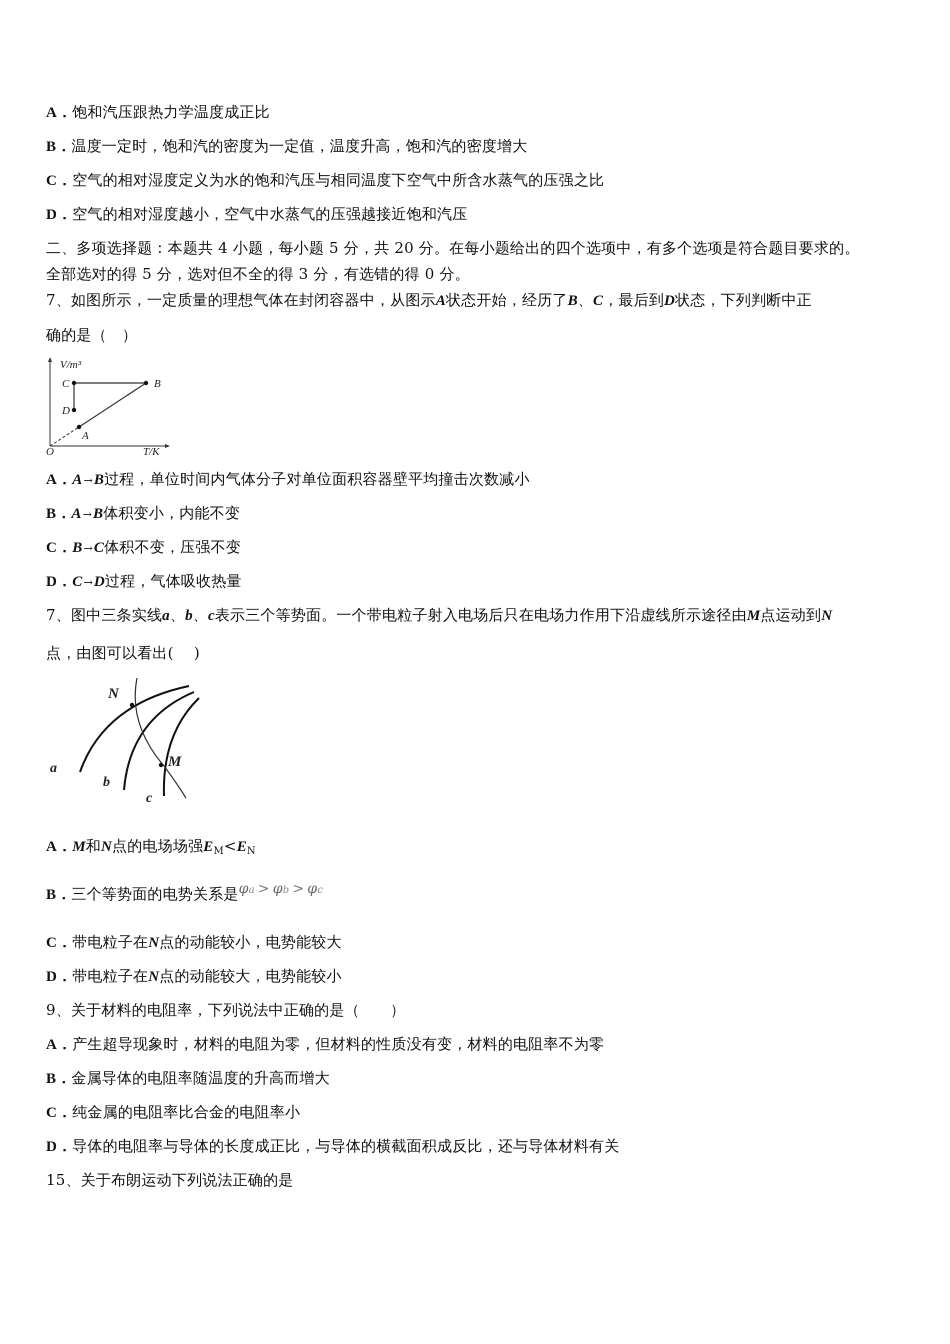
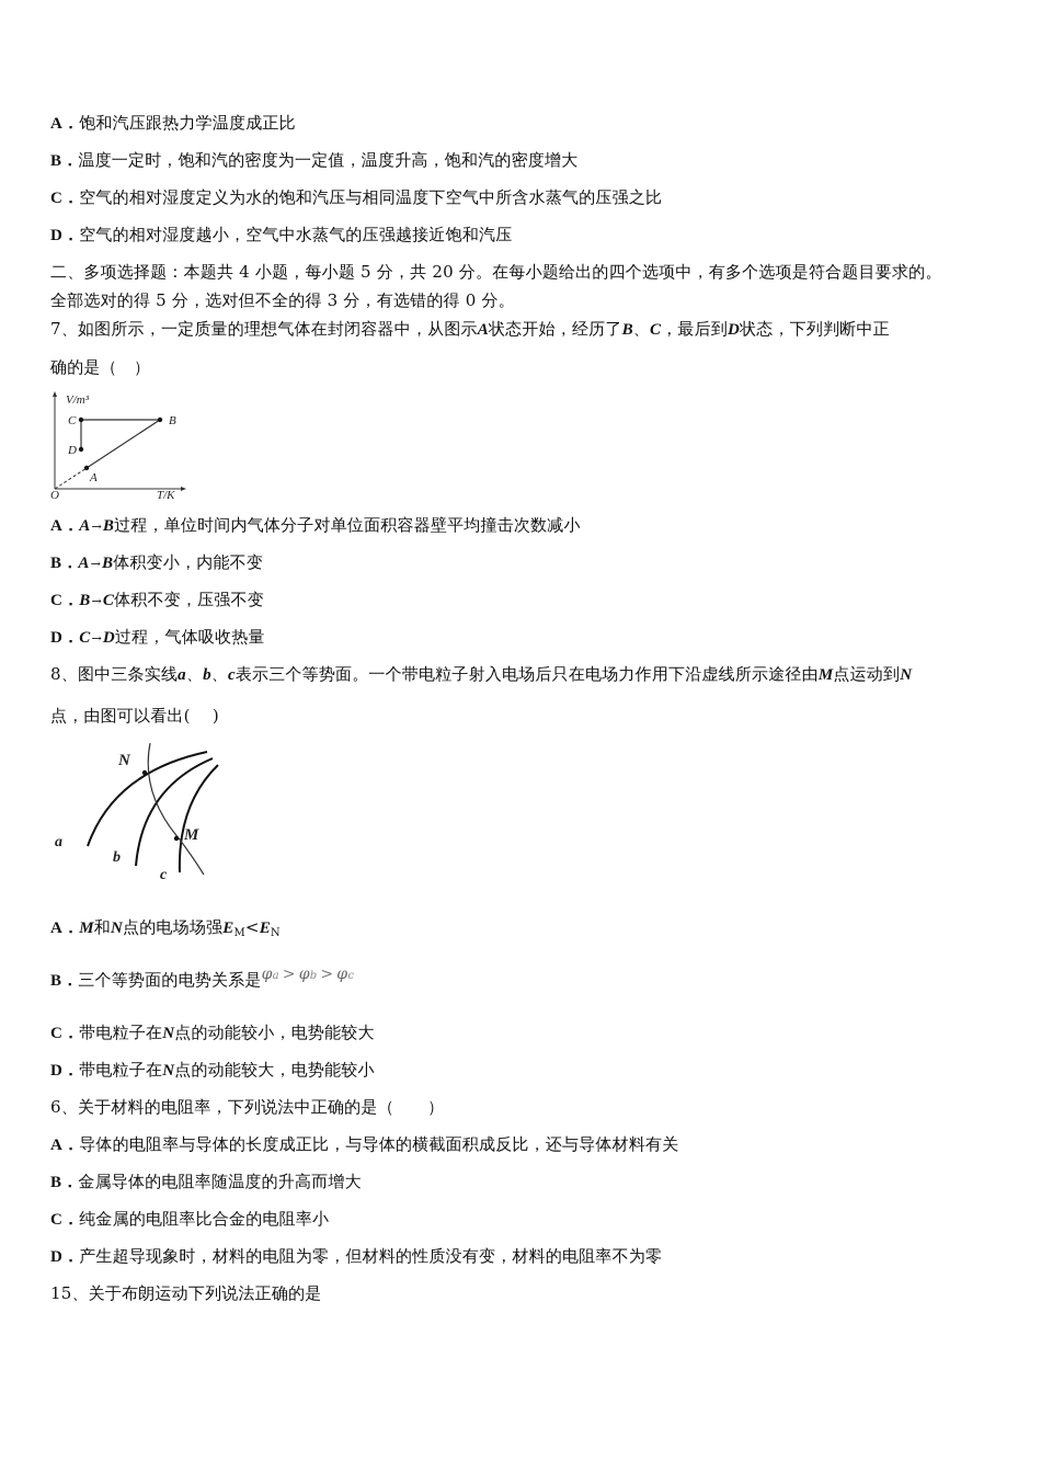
  A．饱和汽压跟热力学温度成正比
  B．温度一定时，饱和汽的密度为一定值，温度升高，饱和汽的密度增大
  C．空气的相对湿度定义为水的饱和汽压与相同温度下空气中所含水蒸气的压强之比
  D．空气的相对湿度越小，空气中水蒸气的压强越接近饱和汽压
  二、多项选择题：本题共 4 小题，每小题 5 分，共 20 分。在每小题给出的四个选项中，有多个选项是符合题目要求的。
  全部选对的得 5 分，选对但不全的得 3 分，有选错的得 0 分。
  7、如图所示，一定质量的理想气体在封闭容器中，从图示A状态开始，经历了B、C，最后到D状态，下列判断中正
  确的是（ ）
  V/m³
  C
  D
  A
  B
  O
  T/K
  A．A→B过程，单位时间内气体分子对单位面积容器壁平均撞击次数减小
  B．A→B体积变小，内能不变
  C．B→C体积不变，压强不变
  D．C→D过程，气体吸收热量
- 7、图中三条实线a、b、c表示三个等势面。一个带电粒子射入电场后只在电场力作用下沿虚线所示途径由M点运动到N
+ 8、图中三条实线a、b、c表示三个等势面。一个带电粒子射入电场后只在电场力作用下沿虚线所示途径由M点运动到N
  点，由图可以看出( )
  N
  M
  a
  b
  c
  A．M和N点的电场场强EM<EN
  B．三个等势面的电势关系是φa > φb > φc
  C．带电粒子在N点的动能较小，电势能较大
  D．带电粒子在N点的动能较大，电势能较小
- 9、关于材料的电阻率，下列说法中正确的是（ ）
+ 6、关于材料的电阻率，下列说法中正确的是（ ）
- A．产生超导现象时，材料的电阻为零，但材料的性质没有变，材料的电阻率不为零
+ A．导体的电阻率与导体的长度成正比，与导体的横截面积成反比，还与导体材料有关
  B．金属导体的电阻率随温度的升高而增大
  C．纯金属的电阻率比合金的电阻率小
- D．导体的电阻率与导体的长度成正比，与导体的横截面积成反比，还与导体材料有关
+ D．产生超导现象时，材料的电阻为零，但材料的性质没有变，材料的电阻率不为零
  15、关于布朗运动下列说法正确的是
